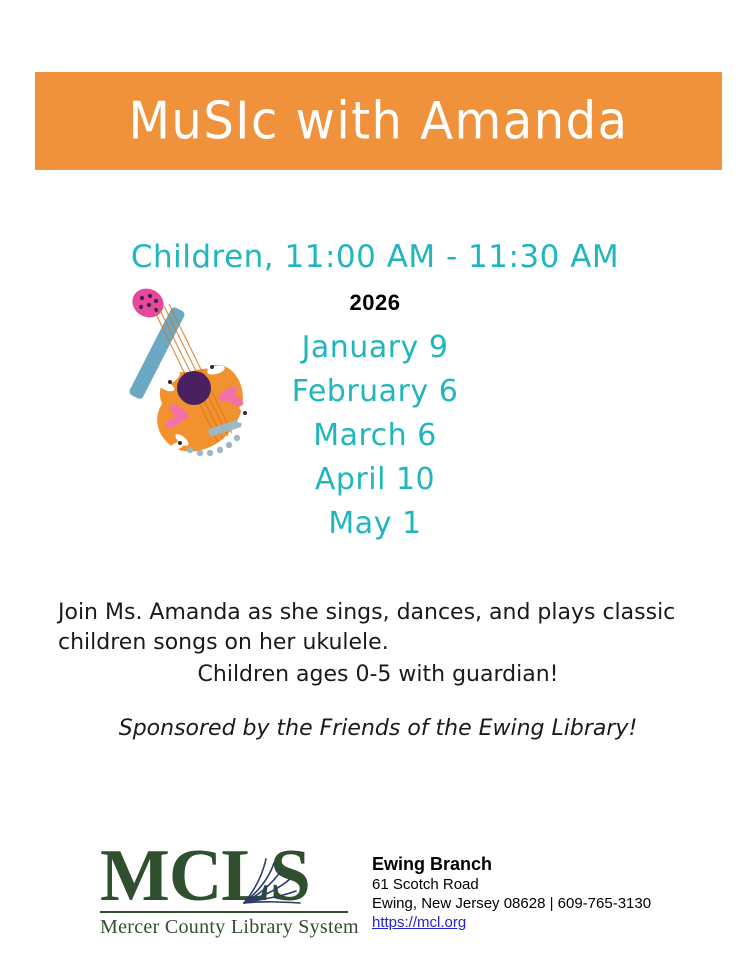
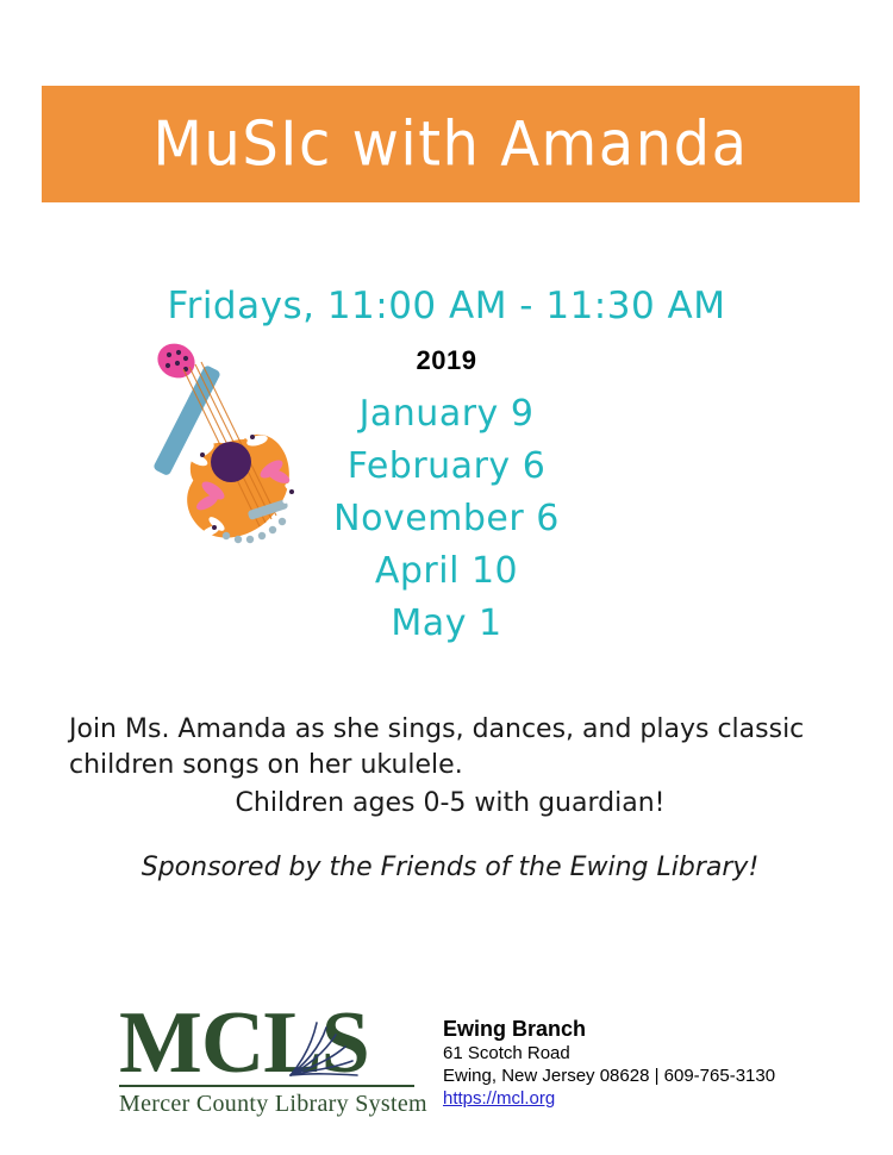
  MuSIc with Amanda
- Children, 11:00 AM - 11:30 AM
+ Fridays, 11:00 AM - 11:30 AM
- 2026
+ 2019
  January 9
  February 6
- March 6
+ November 6
  April 10
  May 1
  Join Ms. Amanda as she sings, dances, and plays classic
  children songs on her ukulele.
  Children ages 0-5 with guardian!
  Sponsored by the Friends of the Ewing Library!
  MCLS
  Mercer County Library System
  Ewing Branch
  61 Scotch Road
  Ewing, New Jersey 08628 | 609-765-3130
  https://mcl.org
